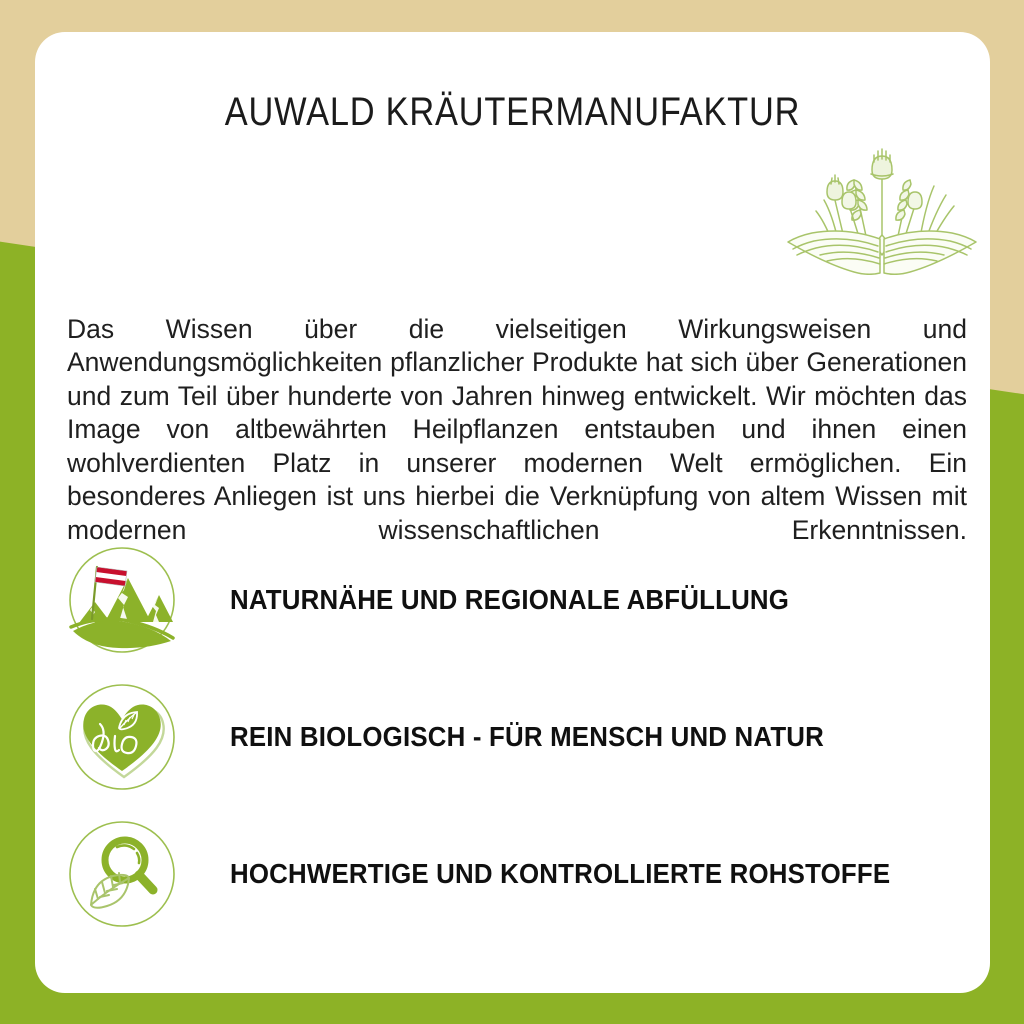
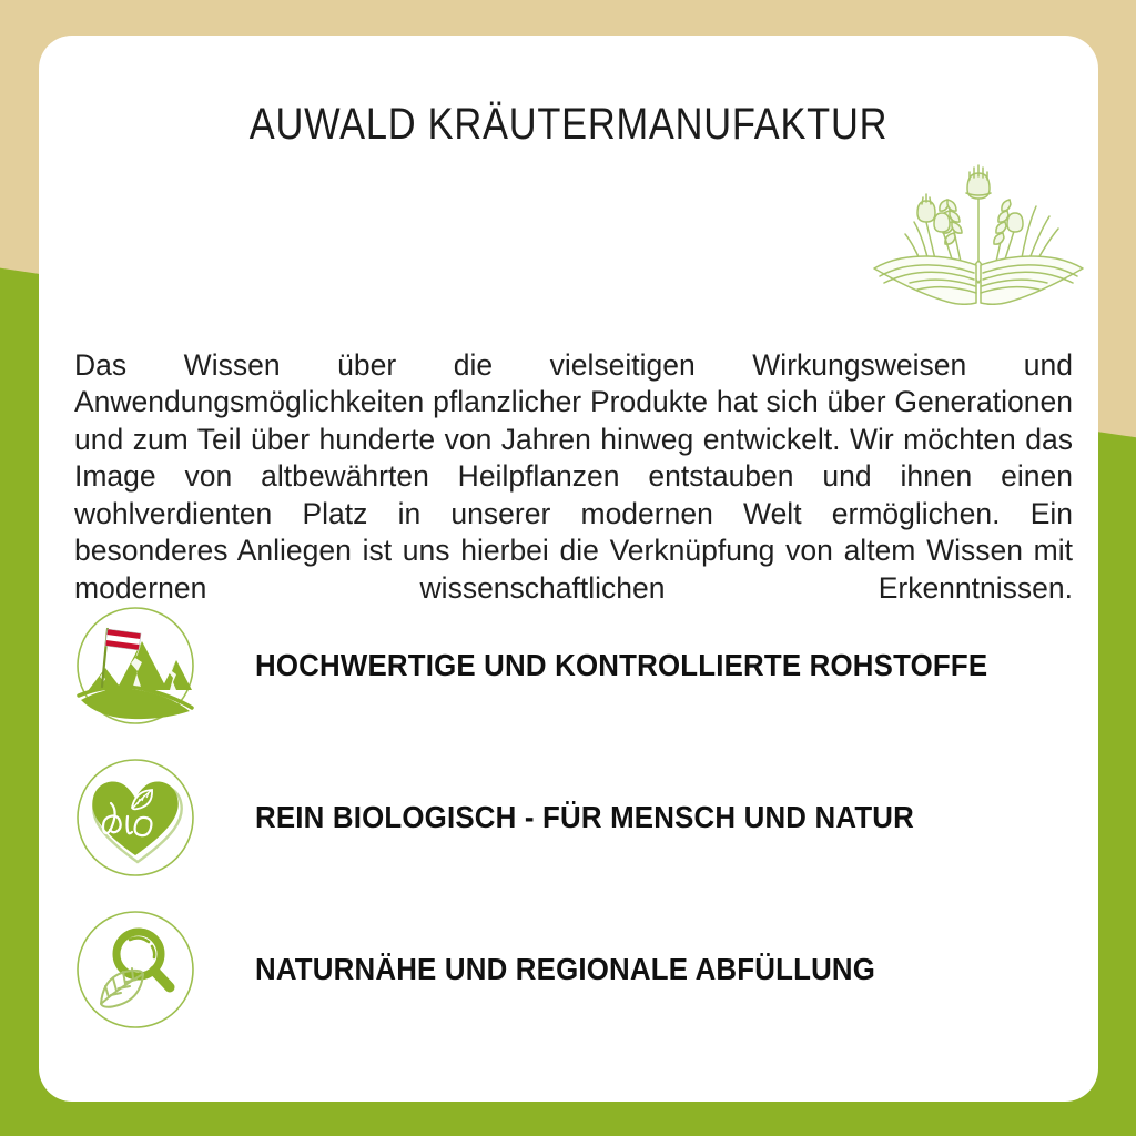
  AUWALD KRÄUTERMANUFAKTUR
  Das Wissen über die vielseitigen Wirkungsweisen und Anwendungsmöglichkeiten pflanzlicher Produkte hat sich über Generationen und zum Teil über hunderte von Jahren hinweg entwickelt. Wir möchten das Image von altbewährten Heilpflanzen entstauben und ihnen einen wohlverdienten Platz in unserer modernen Welt ermöglichen. Ein besonderes Anliegen ist uns hierbei die Verknüpfung von altem Wissen mit modernen wissenschaftlichen Erkenntnissen.
- NATURNÄHE UND REGIONALE ABFÜLLUNG
+ HOCHWERTIGE UND KONTROLLIERTE ROHSTOFFE
  REIN BIOLOGISCH - FÜR MENSCH UND NATUR
- HOCHWERTIGE UND KONTROLLIERTE ROHSTOFFE
+ NATURNÄHE UND REGIONALE ABFÜLLUNG
